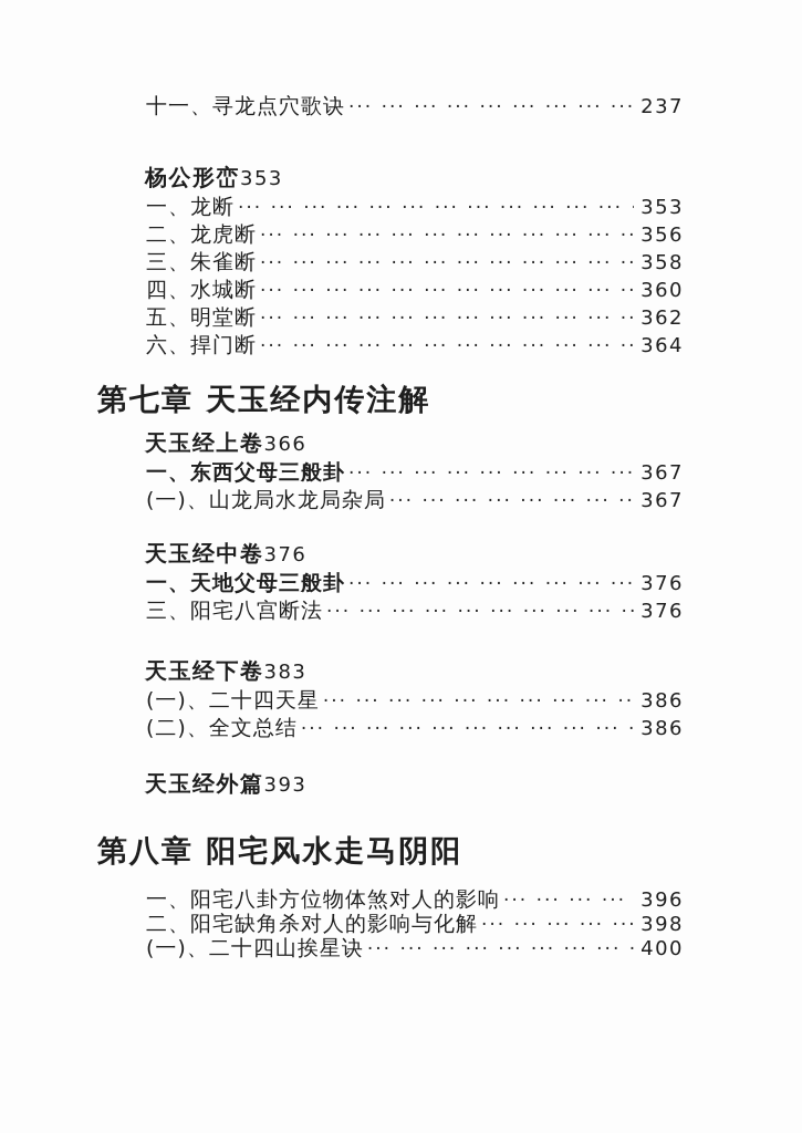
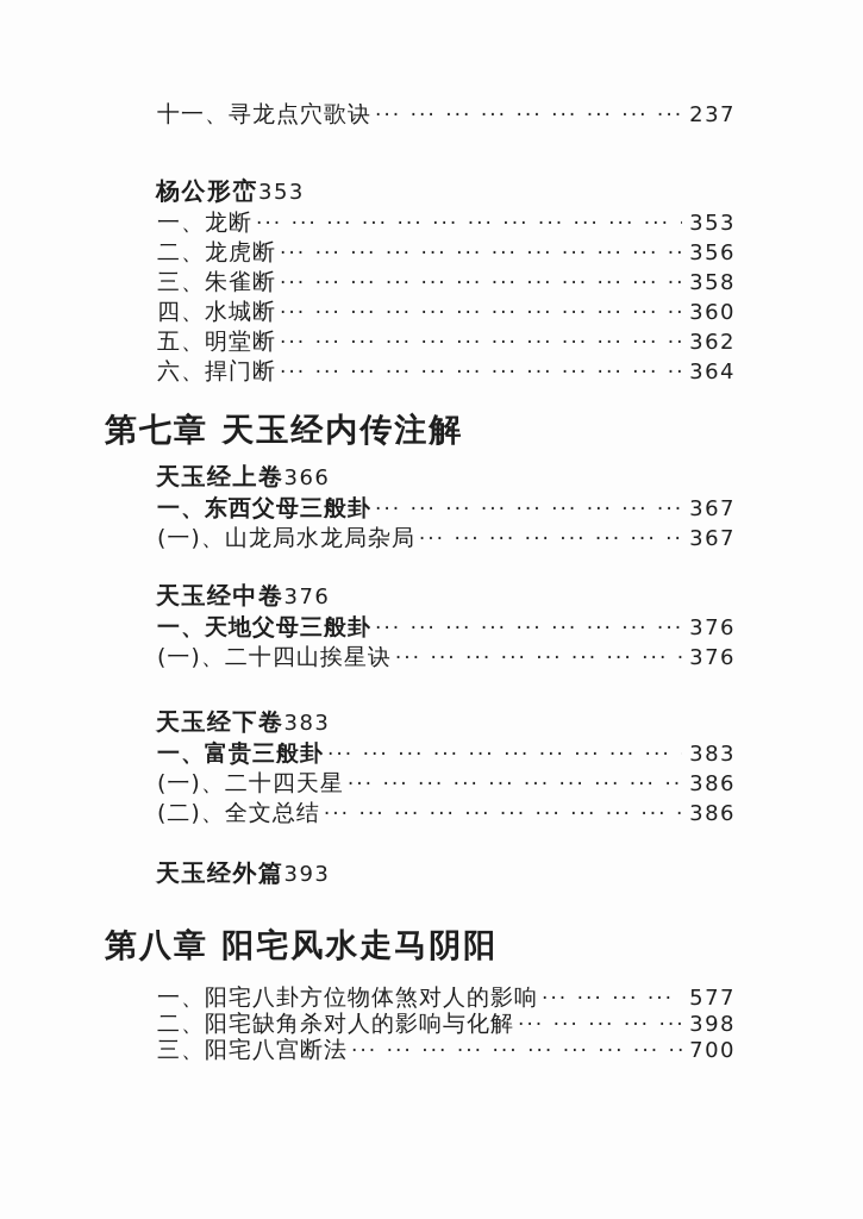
  十一、寻龙点穴歌诀
  237
  杨公形峦353
  一、龙断
  353
  二、龙虎断
  356
  三、朱雀断
  358
  四、水城断
  360
  五、明堂断
  362
  六、捍门断
  364
  第七章 天玉经内传注解
  天玉经上卷366
  一、东西父母三般卦
  367
  (一)、山龙局水龙局杂局
  367
  天玉经中卷376
  一、天地父母三般卦
  376
- 三、阳宅八宫断法
+ (一)、二十四山挨星诀
  376
  天玉经下卷383
+ 一、富贵三般卦
+ 383
  (一)、二十四天星
  386
  (二)、全文总结
  386
  天玉经外篇393
  第八章 阳宅风水走马阴阳
  一、阳宅八卦方位物体煞对人的影响
- 396
+ 577
  二、阳宅缺角杀对人的影响与化解
  398
- (一)、二十四山挨星诀
+ 三、阳宅八宫断法
- 400
+ 700
